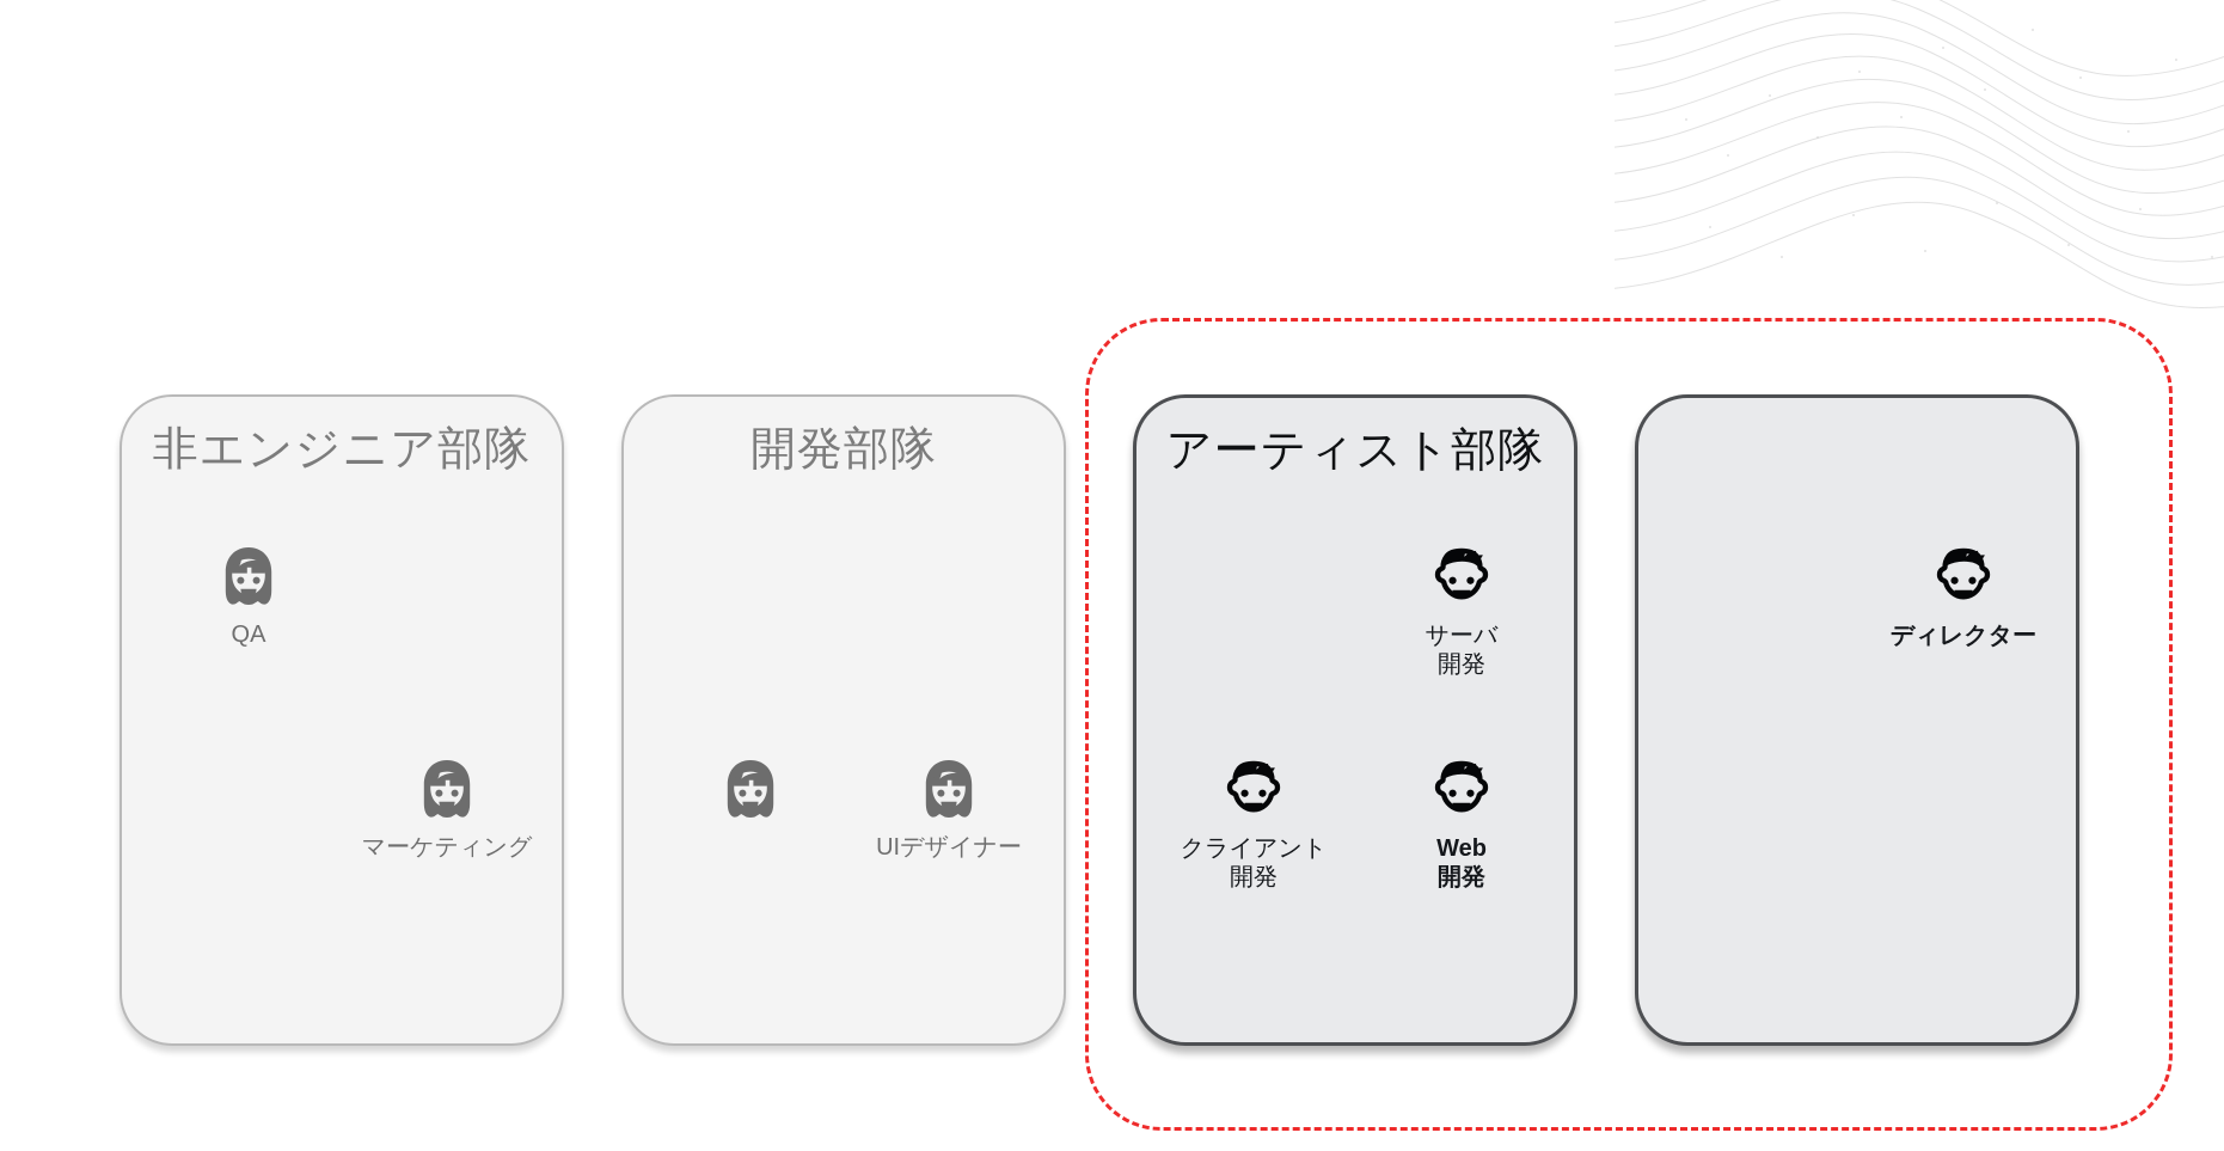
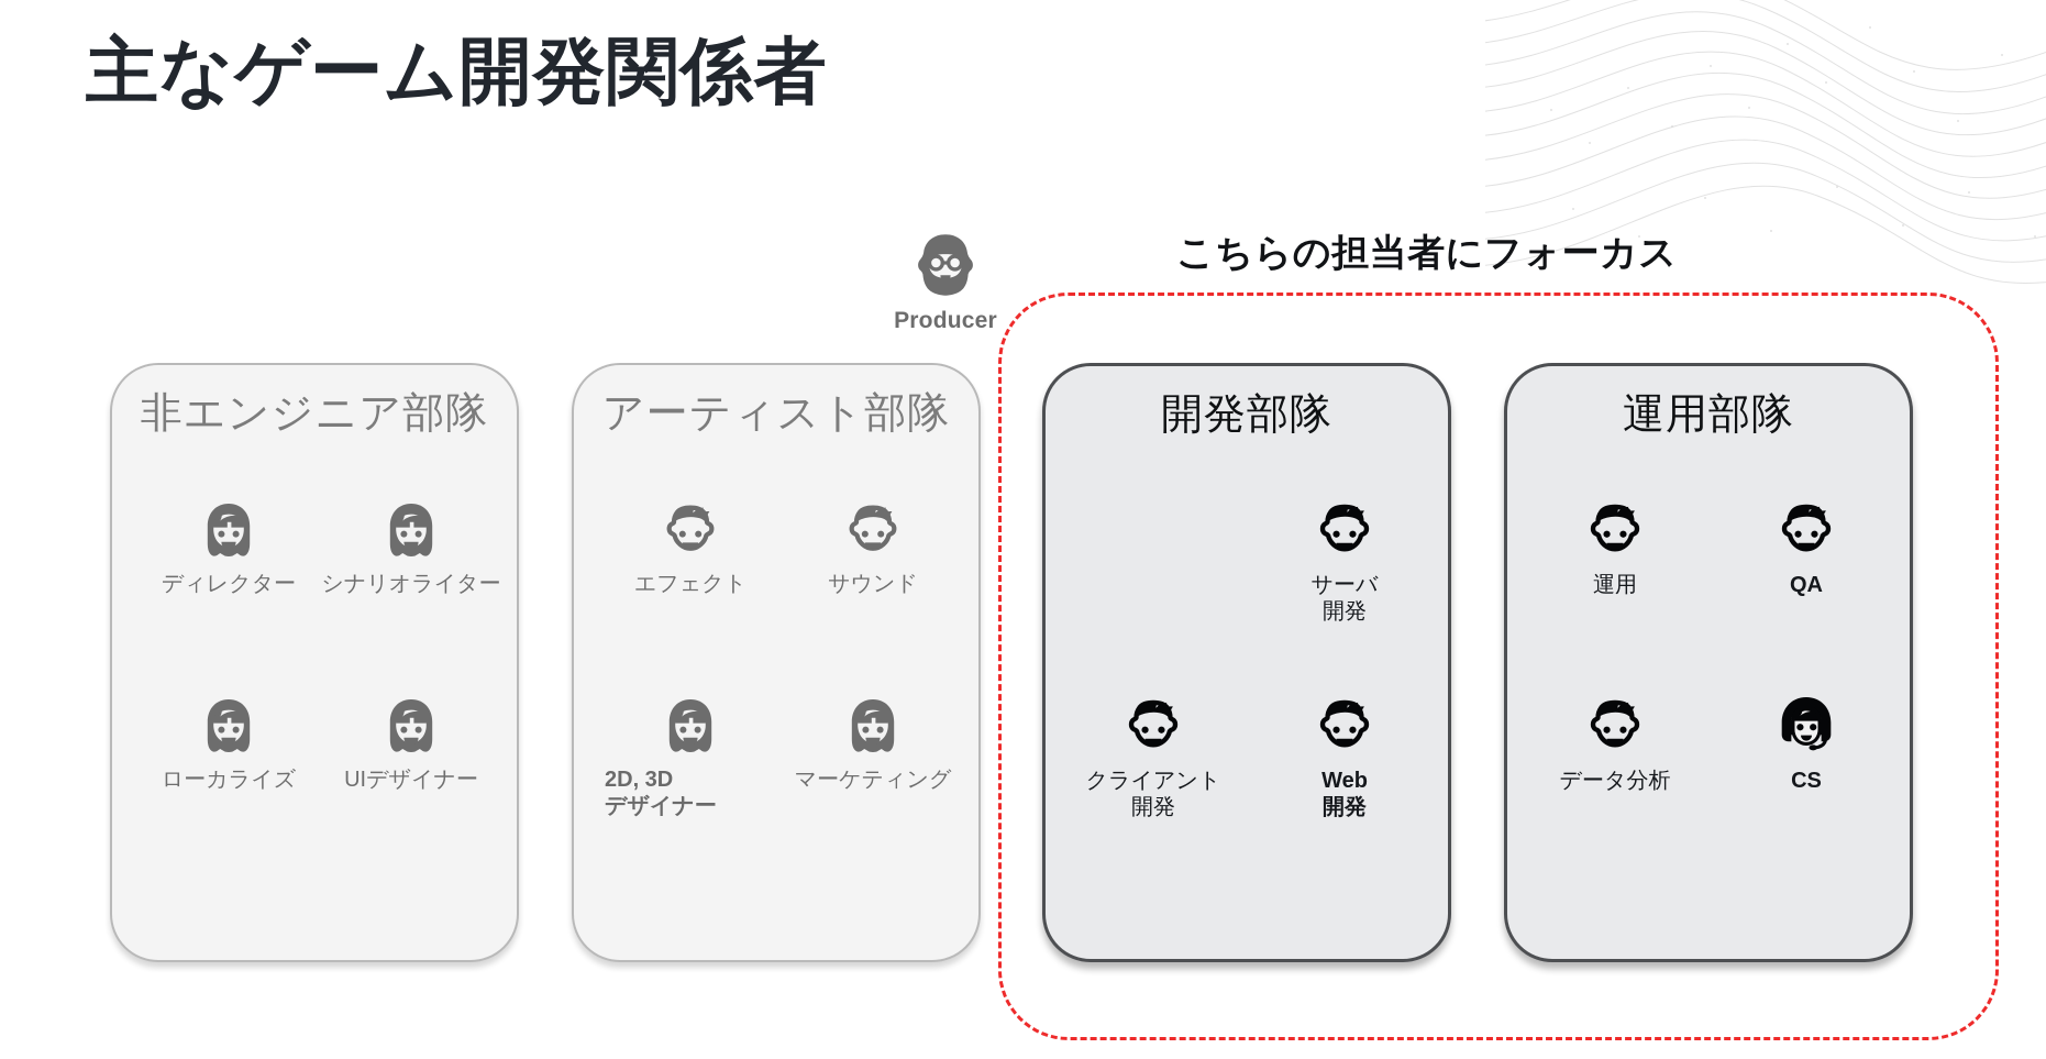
+ 主なゲーム開発関係者
+ Producer
+ こちらの担当者にフォーカス
  非エンジニア部隊
- QA
+ ディレクター
+ シナリオライター
+ ローカライズ
- マーケティング
+ UIデザイナー
- 開発部隊
+ アーティスト部隊
+ エフェクト
+ サウンド
+ 2D, 3D
+ デザイナー
- UIデザイナー
+ マーケティング
- アーティスト部隊
+ 開発部隊
  サーバ
  開発
  クライアント
  開発
  Web
  開発
+ 運用部隊
+ 運用
- ディレクター
+ QA
+ データ分析
+ CS
